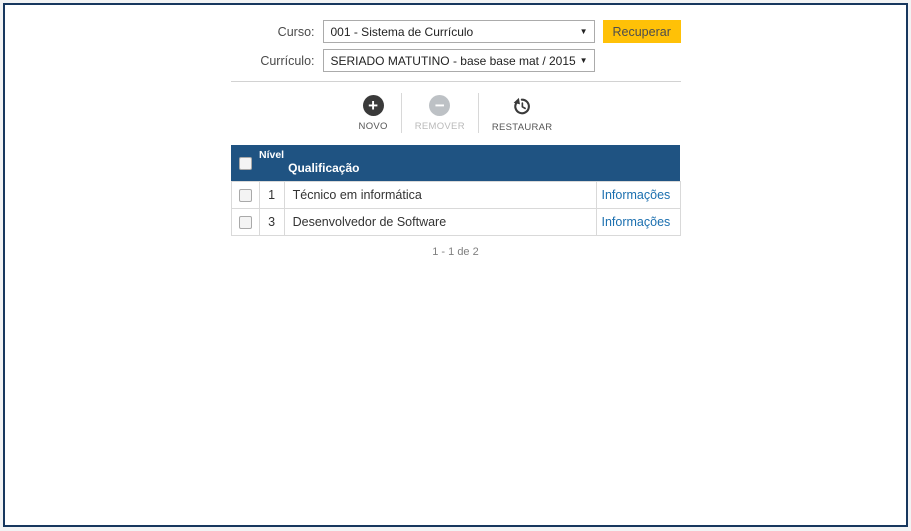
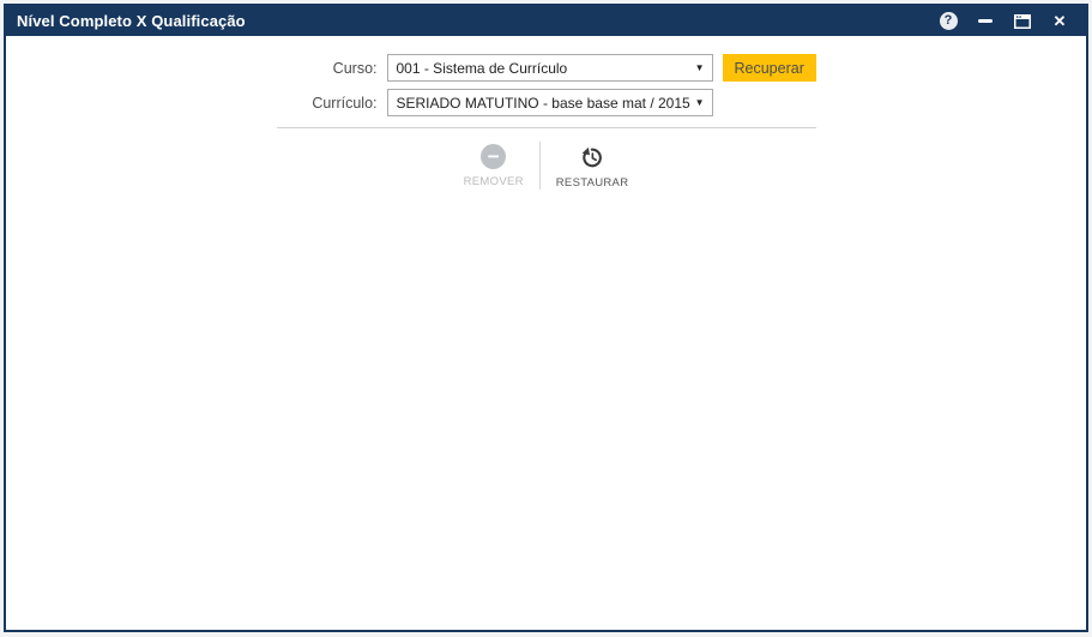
+ Nível Completo X Qualificação
+ ?
+ ✕
  Curso:
  001 - Sistema de Currículo
  ▼
  Recuperar
  Currículo:
  SERIADO MATUTINO - base base mat / 2015
  ▼
- +
- NOVO
  −
  REMOVER
  RESTAURAR
- 	Nível	Qualificação
- 	1	Técnico em informática	Informações
- 	3	Desenvolvedor de Software	Informações
- 1 - 1 de 2
